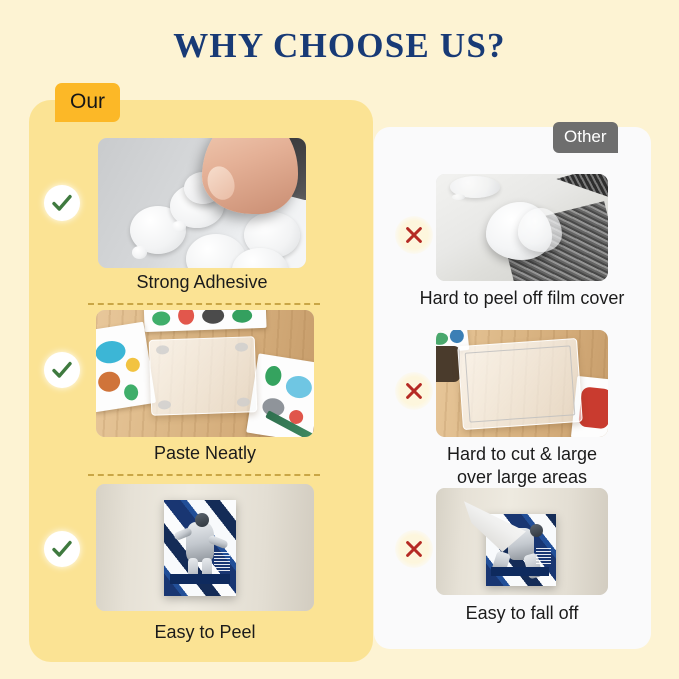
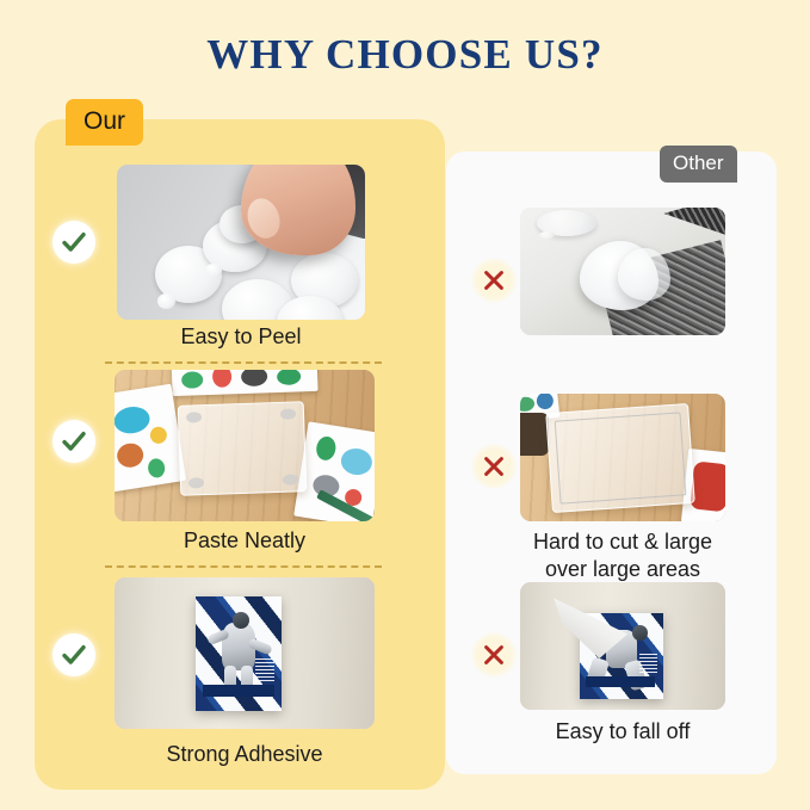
  WHY CHOOSE US?
- Strong Adhesive
+ Easy to Peel
  Paste Neatly
- Easy to Peel
+ Strong Adhesive
  Our
- Hard to peel off film cover
  Hard to cut & large
  over large areas
  Easy to fall off
  Other
